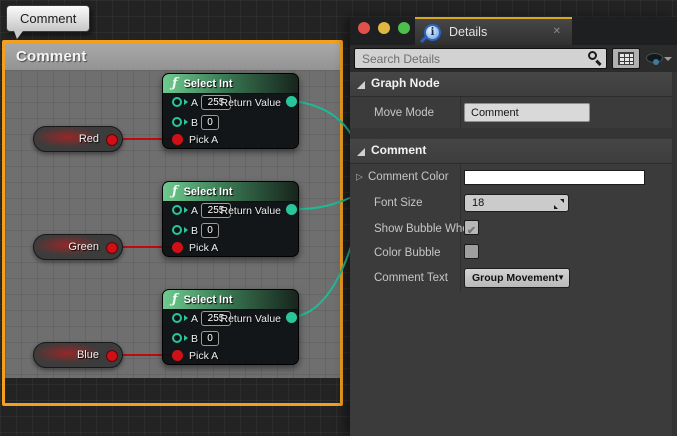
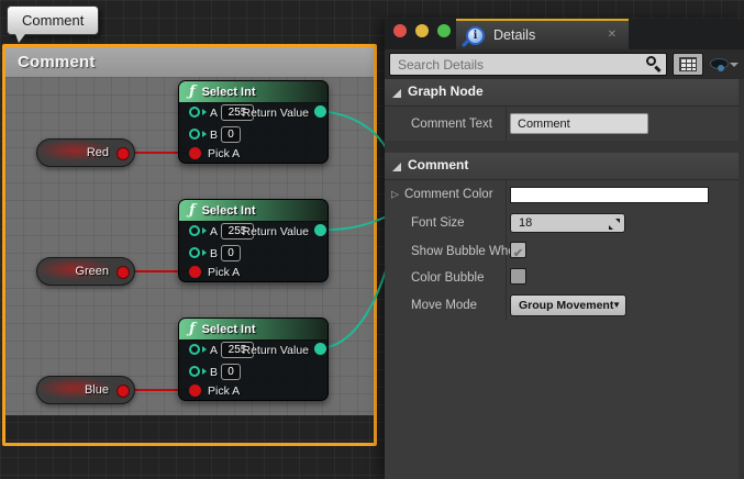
  Comment
  ƒ
  Select Int
  A
  255
  Return Value
  B
  0
  Pick A
  ƒ
  Select Int
  A
  255
  Return Value
  B
  0
  Pick A
  ƒ
  Select Int
  A
  255
  Return Value
  B
  0
  Pick A
  Red
  Green
  Blue
  Comment
  i
  Details
  ✕
  Search Details
  Graph Node
- Move Mode
+ Comment Text
  Comment
  Comment
  ▷
  Comment Color
  Font Size
  18
  Show Bubble Wh
  ✔
  Color Bubble
- Comment Text
+ Move Mode
  Group Movement
  ▼
